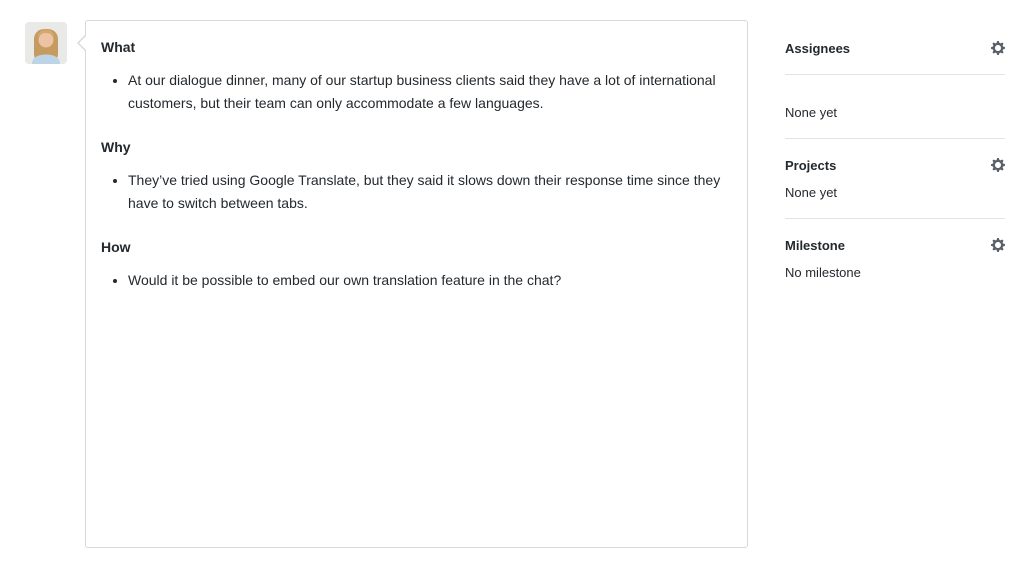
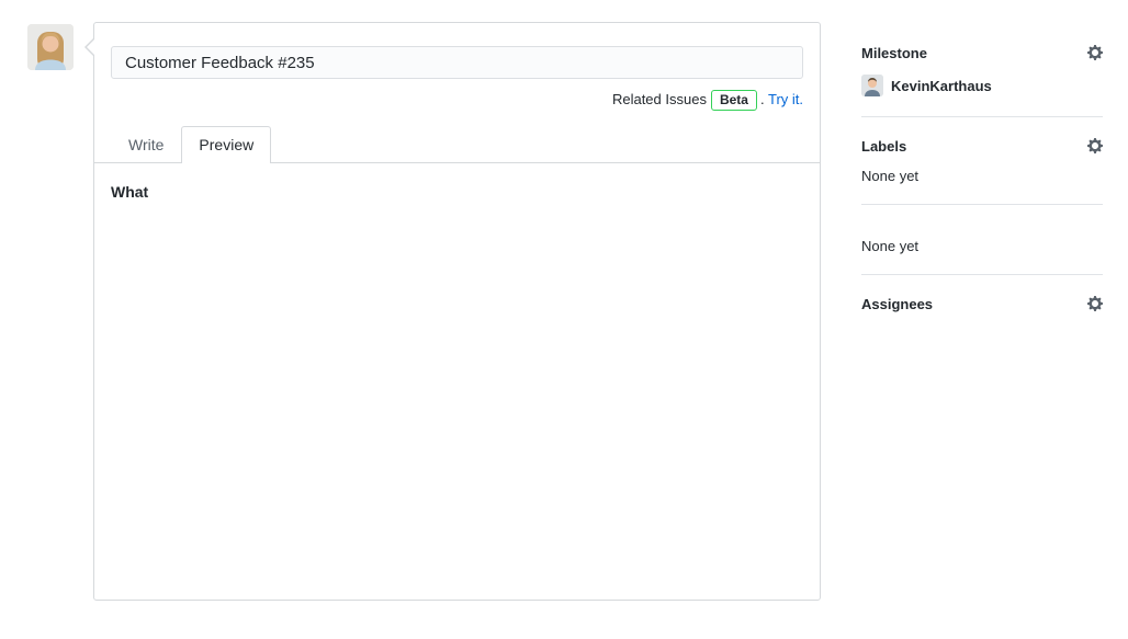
+ Customer Feedback #235
+ Related Issues Beta . Try it.
+ Write
+ Preview
  What
- At our dialogue dinner, many of our startup business clients said they have a lot of international customers, but their team can only accommodate a few languages.
- Why
- They’ve tried using Google Translate, but they said it slows down their response time since they have to switch between tabs.
- How
- Would it be possible to embed our own translation feature in the chat?
- Assignees
+ Milestone
+ KevinKarthaus
+ Labels
  None yet
- Projects
  None yet
- Milestone
+ Assignees
- No milestone
